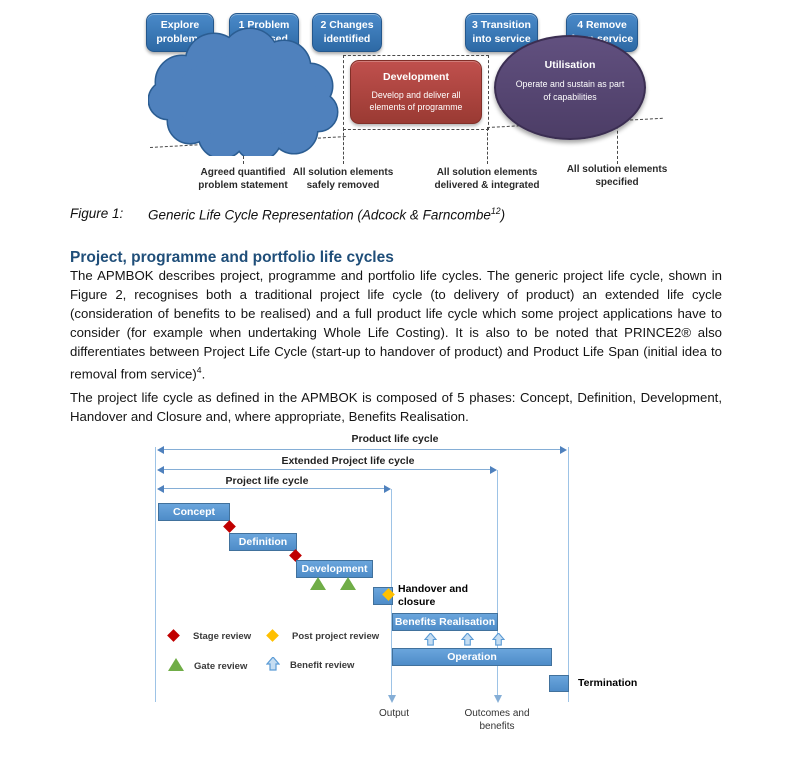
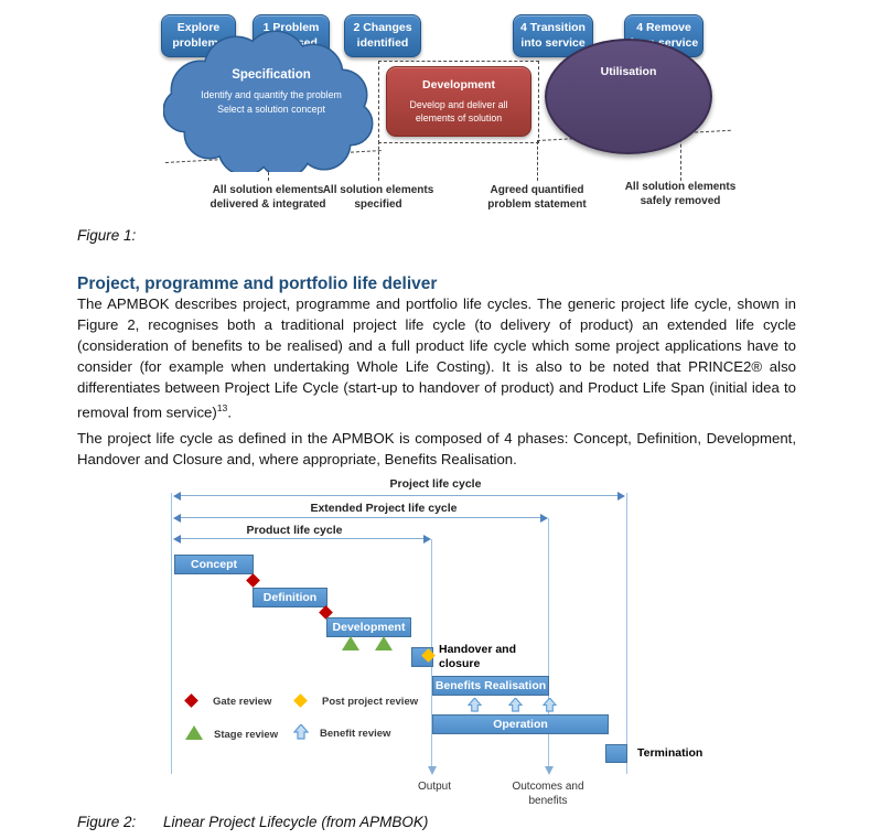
  Explore problem
  2 Changes identified
- 3 Transition into service
+ 4 Transition into service
  4 Remove ervice
+ Specification
+ Identify and quantify the problem
+ Select a solution concept
  Development
- Develop and deliver all elements of programme
+ Develop and deliver all elements of solution
  Utilisation
- Operate and sustain as part of capabilities
- Agreed quantified problem statement
+ All solution elements delivered & integrated
- All solution elements safely removed
+ All solution elements specified
- All solution elements delivered & integrated
+ Agreed quantified problem statement
- All solution elements specified
+ All solution elements safely removed
  Figure 1:
- Generic Life Cycle Representation (Adcock & Farncombe12)
- Project, programme and portfolio life cycles
+ Project, programme and portfolio life deliver
- The APMBOK describes project, programme and portfolio life cycles. The generic project life cycle, shown in Figure 2, recognises both a traditional project life cycle (to delivery of product) an extended life cycle (consideration of benefits to be realised) and a full product life cycle which some project applications have to consider (for example when undertaking Whole Life Costing). It is also to be noted that PRINCE2® also differentiates between Project Life Cycle (start-up to handover of product) and Product Life Span (initial idea to removal from service)4.
+ The APMBOK describes project, programme and portfolio life cycles. The generic project life cycle, shown in Figure 2, recognises both a traditional project life cycle (to delivery of product) an extended life cycle (consideration of benefits to be realised) and a full product life cycle which some project applications have to consider (for example when undertaking Whole Life Costing). It is also to be noted that PRINCE2® also differentiates between Project Life Cycle (start-up to handover of product) and Product Life Span (initial idea to removal from service)13.
- The project life cycle as defined in the APMBOK is composed of 5 phases: Concept, Definition, Development, Handover and Closure and, where appropriate, Benefits Realisation.
+ The project life cycle as defined in the APMBOK is composed of 4 phases: Concept, Definition, Development, Handover and Closure and, where appropriate, Benefits Realisation.
- Product life cycle
+ Project life cycle
  Extended Project life cycle
- Project life cycle
+ Product life cycle
  Concept
  Definition
  Development
  Handover and closure
  Benefits Realisation
  Operation
  Termination
- Stage review
+ Gate review
  Post project review
- Gate review
+ Stage review
  Benefit review
  Output
  Outcomes and benefits
+ Figure 2:
+ Linear Project Lifecycle (from APMBOK)
